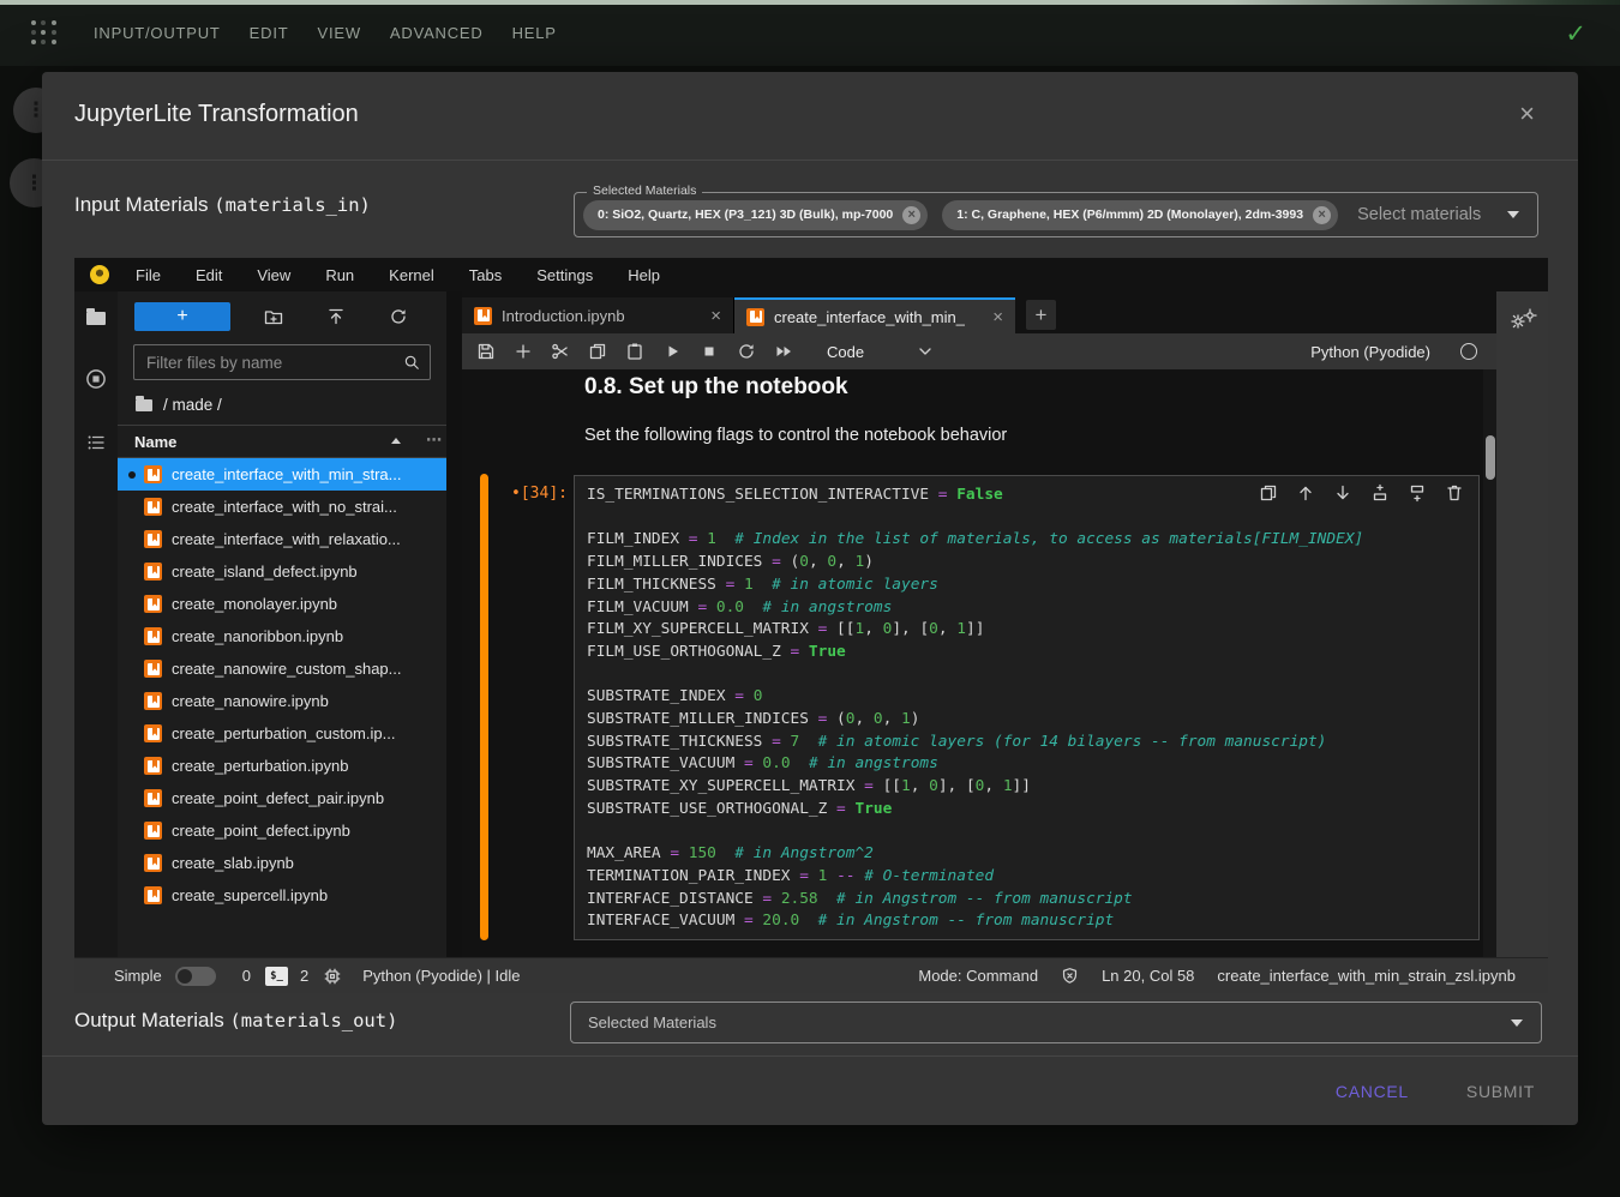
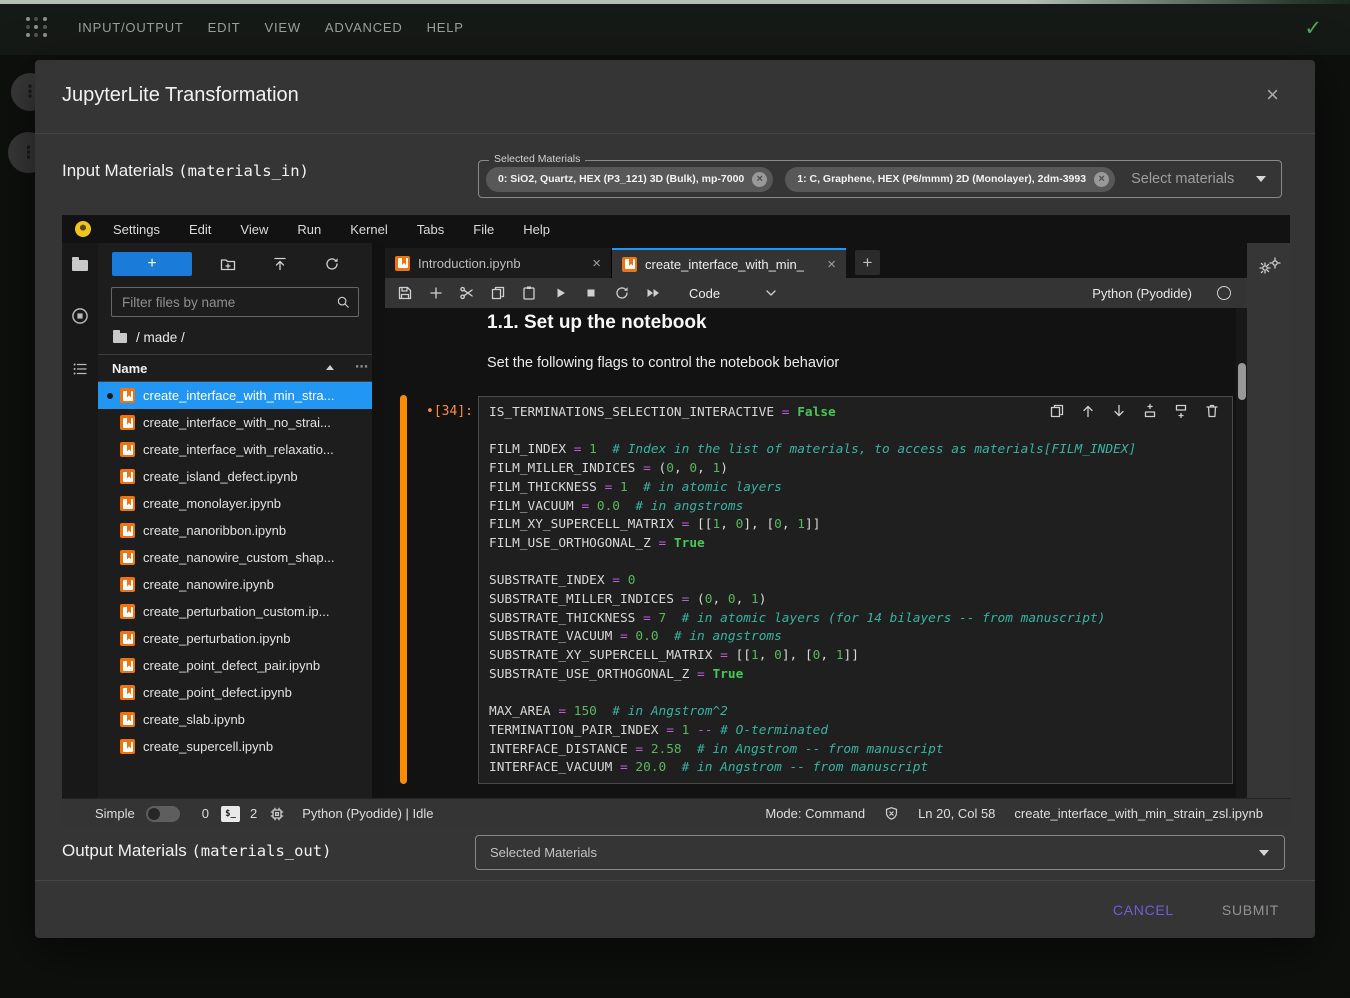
  INPUT/OUTPUT
  EDIT
  VIEW
  ADVANCED
  HELP
  ✓
  ⋮
  ⋮
  JupyterLite Transformation
  ×
  Input Materials (materials_in)
  Selected Materials
  0: SiO2, Quartz, HEX (P3_121) 3D (Bulk), mp-7000
  ×
  1: C, Graphene, HEX (P6/mmm) 2D (Monolayer), 2dm-3993
  ×
  Select materials
- File
+ Settings
  Edit
  View
  Run
  Kernel
  Tabs
- Settings
+ File
  Help
  +
  Filter files by name
  / made /
  Name
  ⋯
  create_interface_with_min_stra...
  create_interface_with_no_strai...
  create_interface_with_relaxatio...
  create_island_defect.ipynb
  create_monolayer.ipynb
  create_nanoribbon.ipynb
  create_nanowire_custom_shap...
  create_nanowire.ipynb
  create_perturbation_custom.ip...
  create_perturbation.ipynb
  create_point_defect_pair.ipynb
  create_point_defect.ipynb
  create_slab.ipynb
  create_supercell.ipynb
  Introduction.ipynb
  ×
  create_interface_with_min_
  ×
  +
  Code
  Python (Pyodide)
- 0.8. Set up the notebook
+ 1.1. Set up the notebook
  Set the following flags to control the notebook behavior
  •[34]:
  IS_TERMINATIONS_SELECTION_INTERACTIVE = False
  FILM_INDEX = 1 # Index in the list of materials, to access as materials[FILM_INDEX]
  FILM_MILLER_INDICES = (0, 0, 1)
  FILM_THICKNESS = 1 # in atomic layers
  FILM_VACUUM = 0.0 # in angstroms
  FILM_XY_SUPERCELL_MATRIX = [[1, 0], [0, 1]]
  FILM_USE_ORTHOGONAL_Z = True
  SUBSTRATE_INDEX = 0
  SUBSTRATE_MILLER_INDICES = (0, 0, 1)
  SUBSTRATE_THICKNESS = 7 # in atomic layers (for 14 bilayers -- from manuscript)
  SUBSTRATE_VACUUM = 0.0 # in angstroms
  SUBSTRATE_XY_SUPERCELL_MATRIX = [[1, 0], [0, 1]]
  SUBSTRATE_USE_ORTHOGONAL_Z = True
  MAX_AREA = 150 # in Angstrom^2
  TERMINATION_PAIR_INDEX = 1 -- # O-terminated
  INTERFACE_DISTANCE = 2.58 # in Angstrom -- from manuscript
  INTERFACE_VACUUM = 20.0 # in Angstrom -- from manuscript
  Simple
  0
  $_
  2
  Python (Pyodide) | Idle
  Mode: Command
  Ln 20, Col 58
  create_interface_with_min_strain_zsl.ipynb
  Output Materials (materials_out)
  Selected Materials
  CANCEL
  SUBMIT
